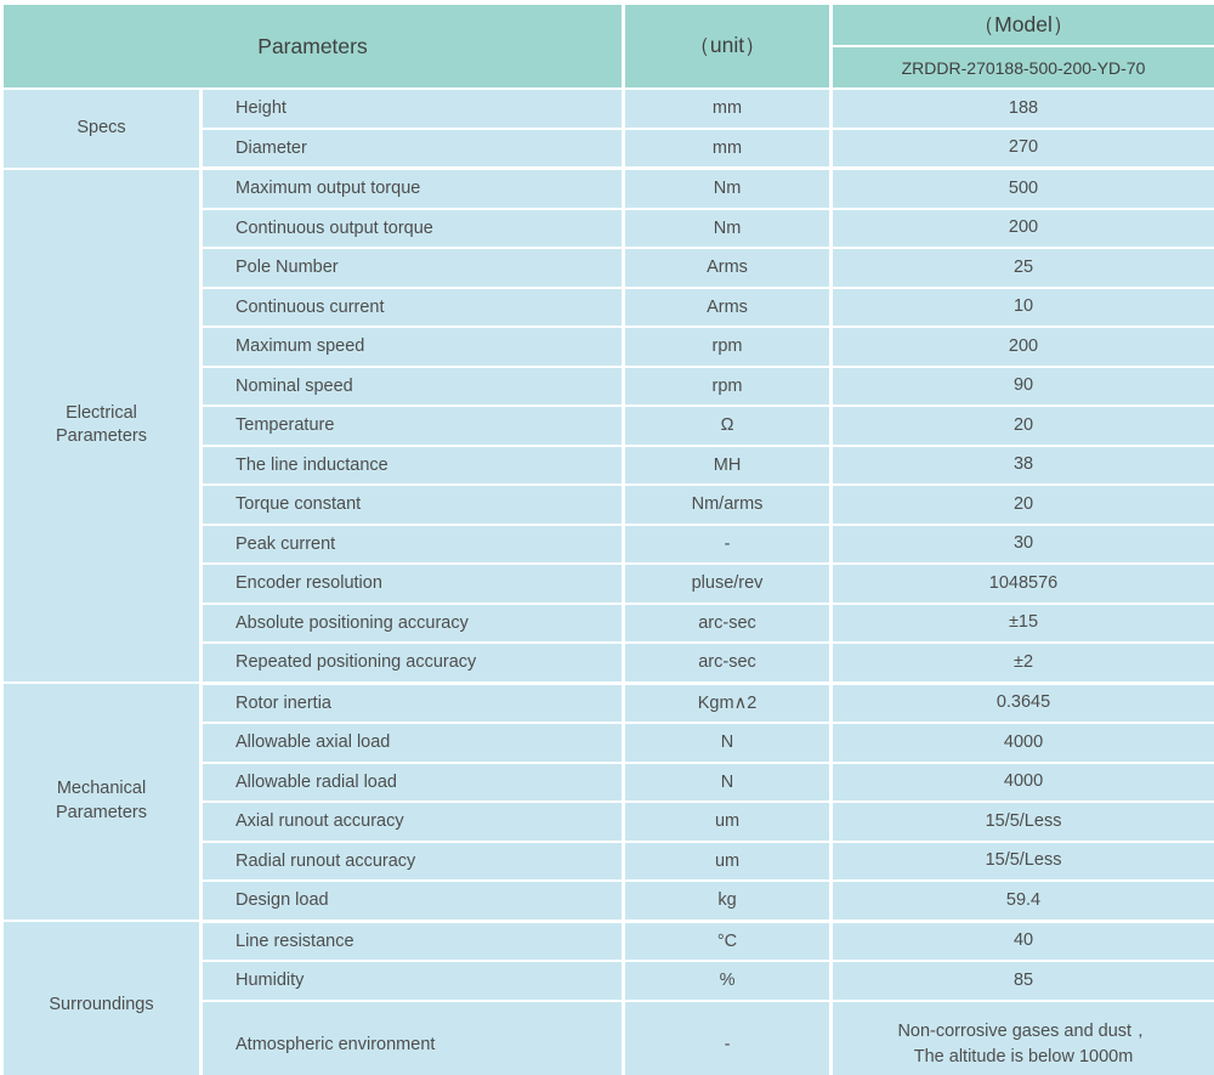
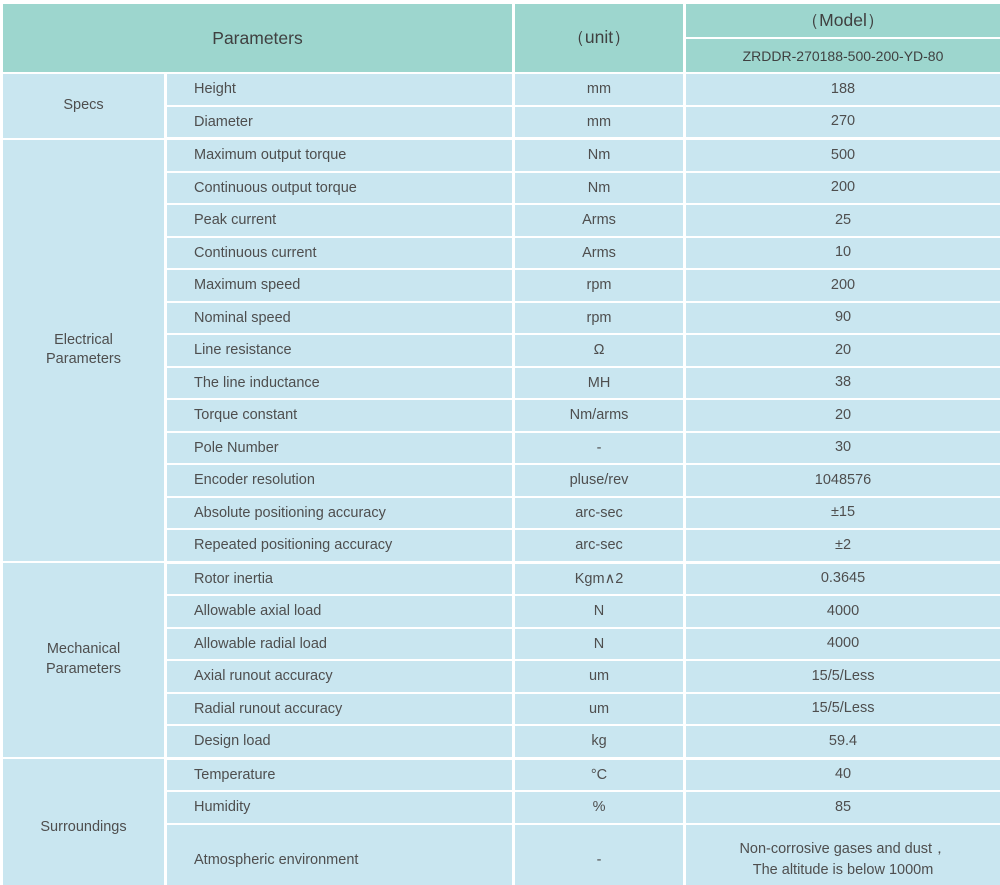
  Parameters	（unit）	（Model）
- ZRDDR-270188-500-200-YD-70
+ ZRDDR-270188-500-200-YD-80
  Specs	Height	mm	188
  Diameter	mm	270
  Electrical Parameters	Maximum output torque	Nm	500
  Continuous output torque	Nm	200
- Pole Number	Arms	25
+ Peak current	Arms	25
  Continuous current	Arms	10
  Maximum speed	rpm	200
  Nominal speed	rpm	90
- Temperature	Ω	20
+ Line resistance	Ω	20
  The line inductance	MH	38
  Torque constant	Nm/arms	20
- Peak current	-	30
+ Pole Number	-	30
  Encoder resolution	pluse/rev	1048576
  Absolute positioning accuracy	arc-sec	±15
  Repeated positioning accuracy	arc-sec	±2
  Mechanical Parameters	Rotor inertia	Kgm∧2	0.3645
  Allowable axial load	N	4000
  Allowable radial load	N	4000
  Axial runout accuracy	um	15/5/Less
  Radial runout accuracy	um	15/5/Less
  Design load	kg	59.4
- Surroundings	Line resistance	°C	40
+ Surroundings	Temperature	°C	40
  Humidity	%	85
  Atmospheric environment	-	Non-corrosive gases and dust， The altitude is below 1000m
